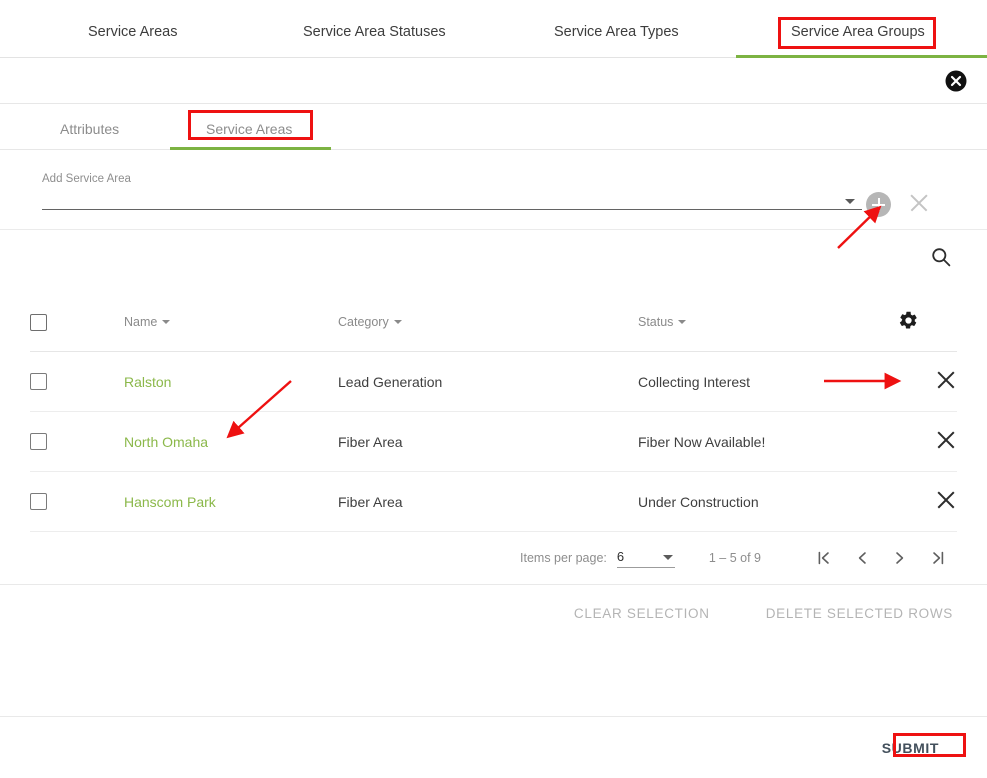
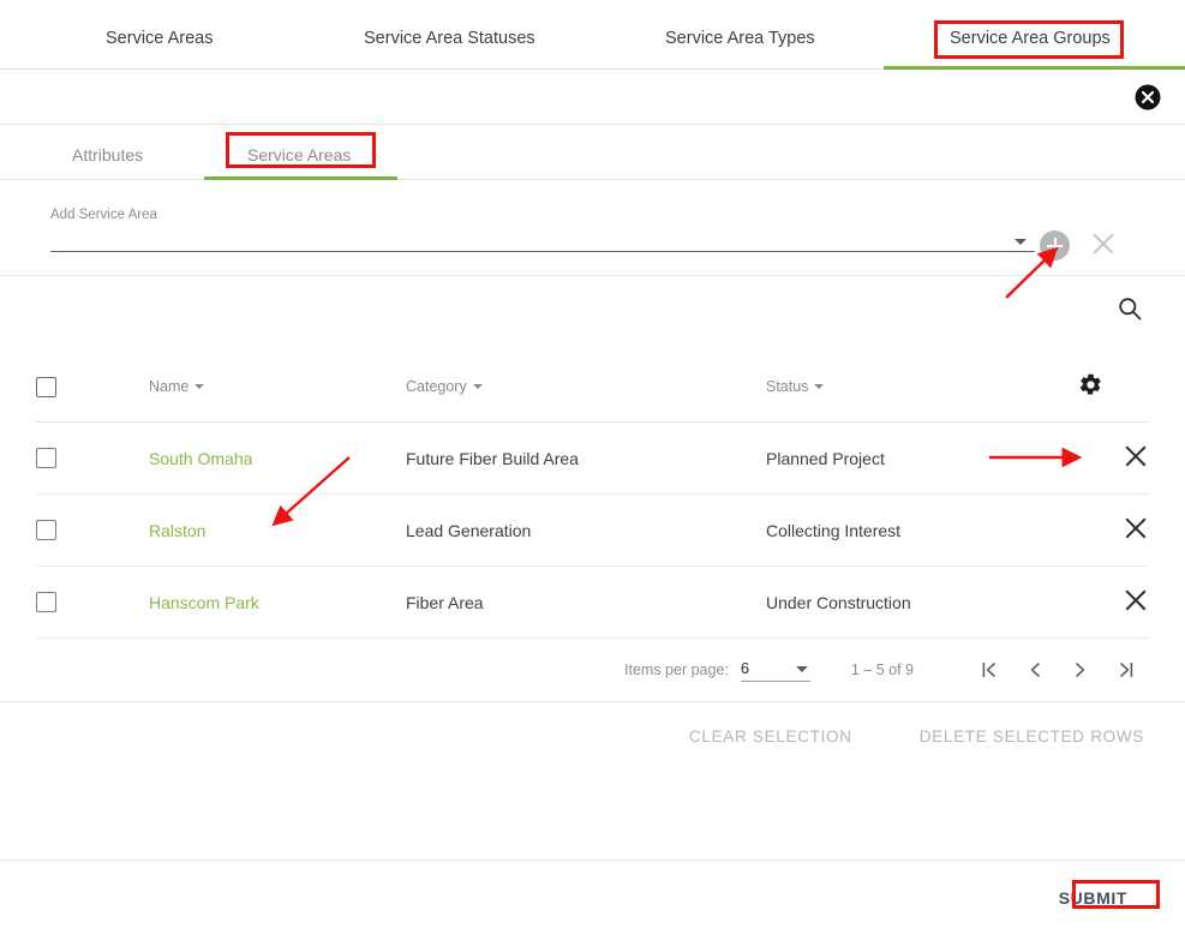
  Service Areas
  Service Area Statuses
  Service Area Types
  Service Area Groups
  Attributes
  Service Areas
  Add Service Area
  	Name	Category	Status
+ 	South Omaha	Future Fiber Build Area	Planned Project
  	Ralston	Lead Generation	Collecting Interest
- 	North Omaha	Fiber Area	Fiber Now Available!
  	Hanscom Park	Fiber Area	Under Construction
  Items per page:
  6
  1 – 5 of 9
  CLEAR SELECTION
  DELETE SELECTED ROWS
  SUBMIT
